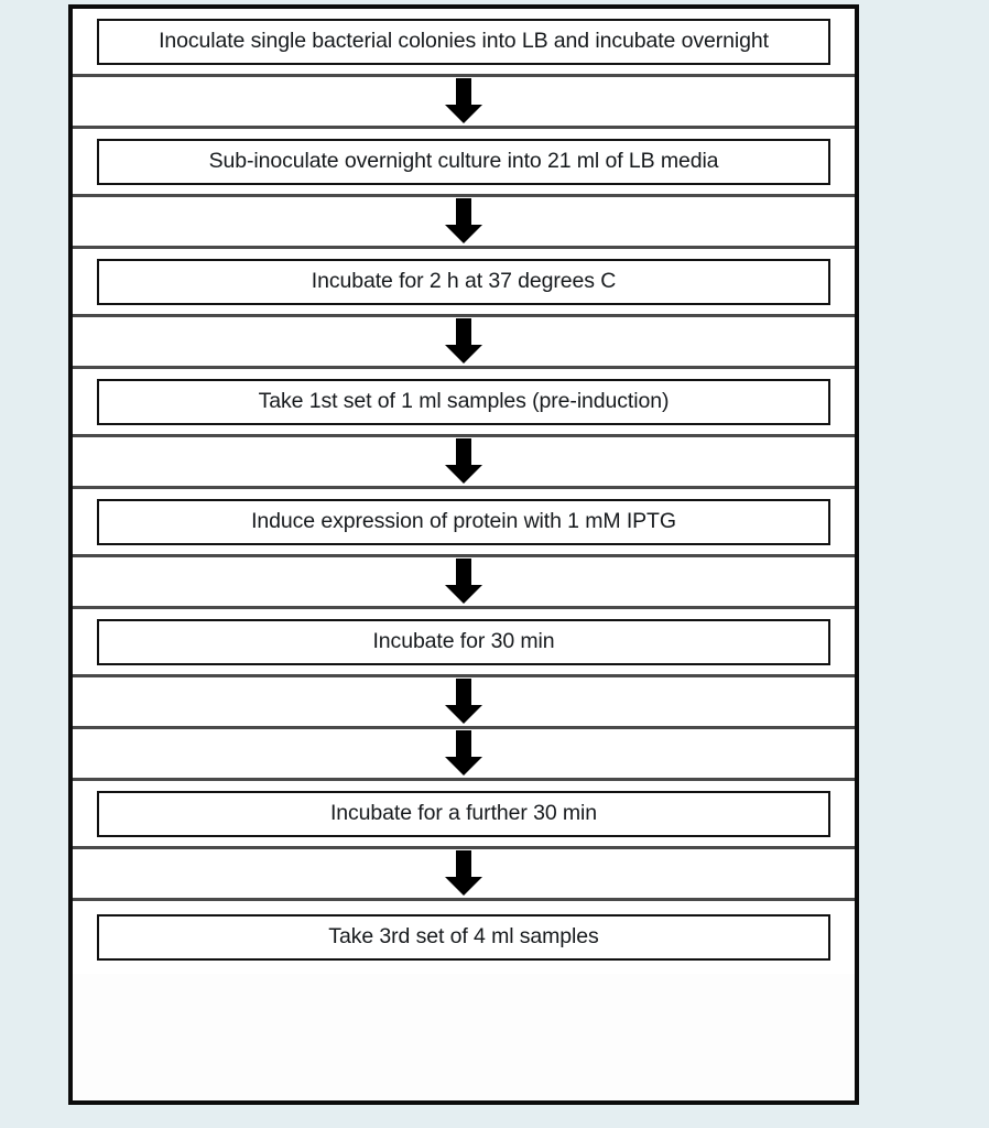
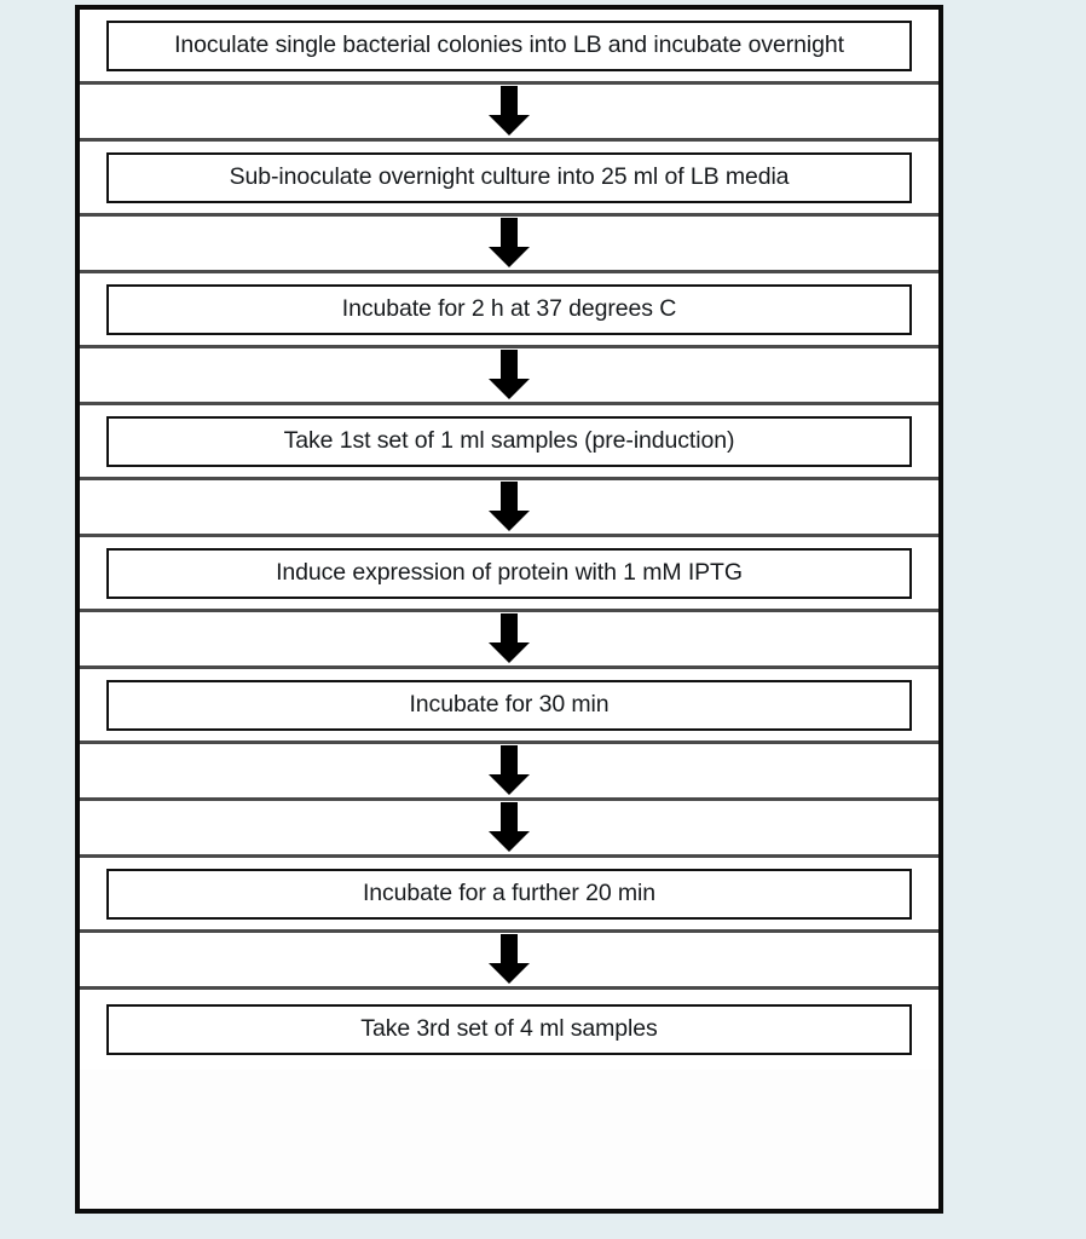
  Inoculate single bacterial colonies into LB and incubate overnight
- Sub-inoculate overnight culture into 21 ml of LB media
+ Sub-inoculate overnight culture into 25 ml of LB media
  Incubate for 2 h at 37 degrees C
  Take 1st set of 1 ml samples (pre-induction)
  Induce expression of protein with 1 mM IPTG
  Incubate for 30 min
- Incubate for a further 30 min
+ Incubate for a further 20 min
  Take 3rd set of 4 ml samples
